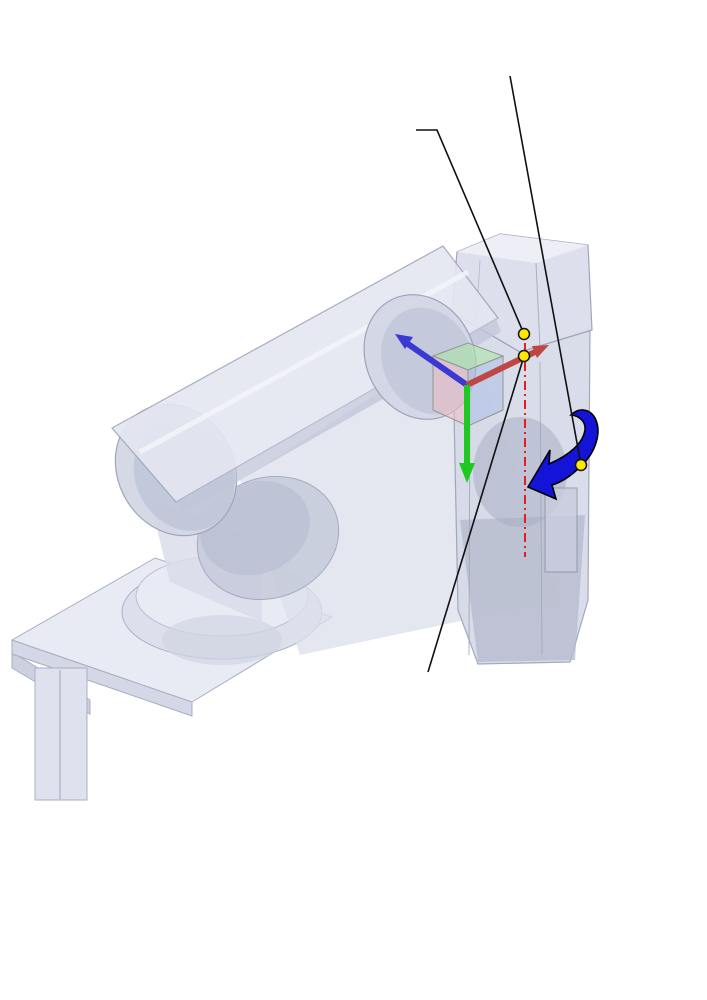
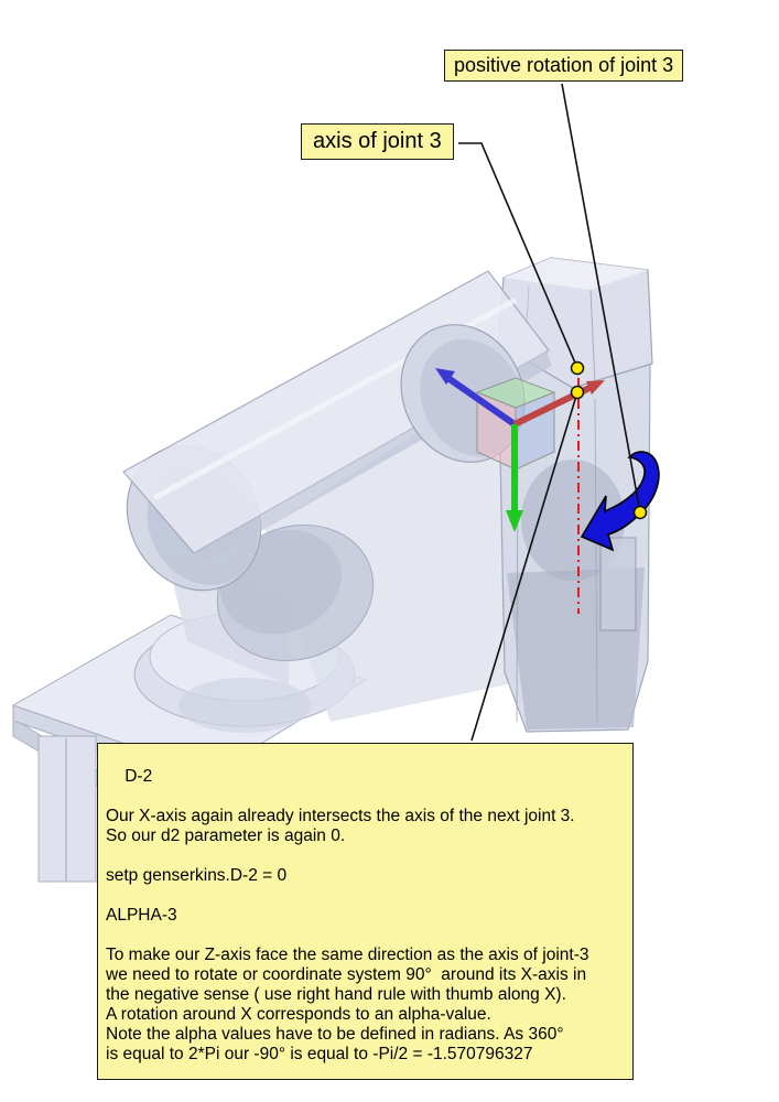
+ positive rotation of joint 3
+ axis of joint 3
+ D-2
+ Our X-axis again already intersects the axis of the next joint 3.
+ So our d2 parameter is again 0.
+ setp genserkins.D-2 = 0
+ ALPHA-3
+ To make our Z-axis face the same direction as the axis of joint-3
+ we need to rotate or coordinate system 90° around its X-axis in
+ the negative sense ( use right hand rule with thumb along X).
+ A rotation around X corresponds to an alpha-value.
+ Note the alpha values have to be defined in radians. As 360°
+ is equal to 2*Pi our -90° is equal to -Pi/2 = -1.570796327
